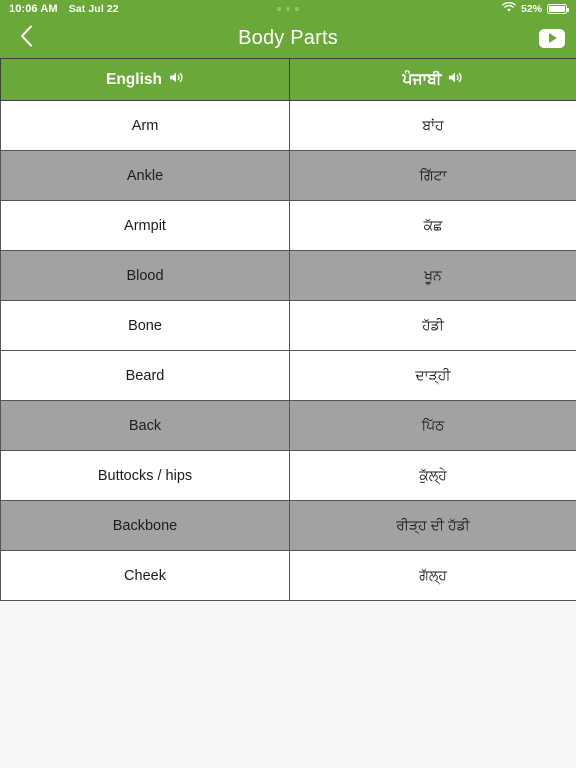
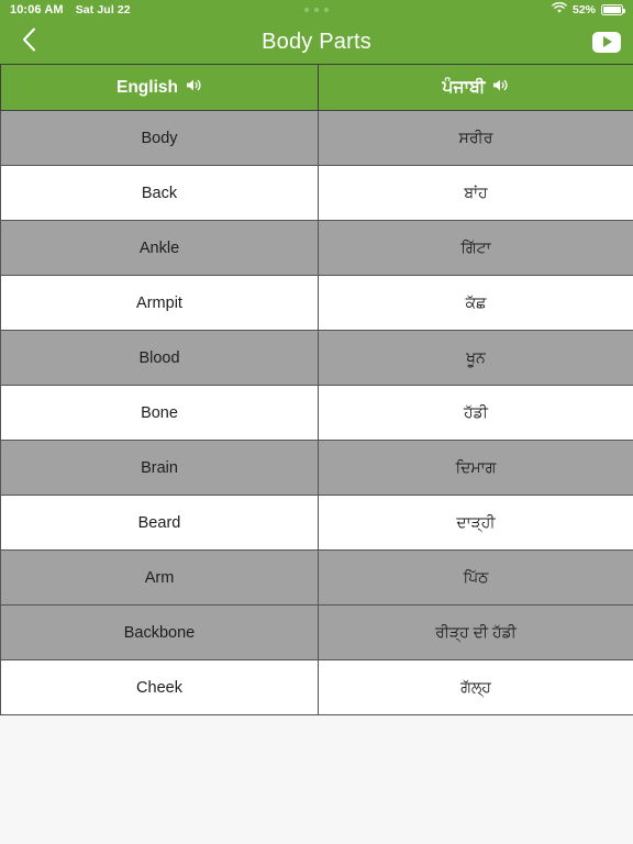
  10:06 AM
  Sat Jul 22
  52%
  Body Parts
  English	ਪੰਜਾਬੀ
+ Body	ਸਰੀਰ
- Arm	ਬਾਂਹ
+ Back	ਬਾਂਹ
  Ankle	ਗਿੱਟਾ
  Armpit	ਕੱਛ
  Blood	ਖੂਨ
  Bone	ਹੱਡੀ
+ Brain	ਦਿਮਾਗ
  Beard	ਦਾੜ੍ਹੀ
- Back	ਪਿੱਠ
+ Arm	ਪਿੱਠ
- Buttocks / hips	ਕੁੱਲ੍ਹੇ
  Backbone	ਰੀੜ੍ਹ ਦੀ ਹੱਡੀ
  Cheek	ਗੱਲ੍ਹ
